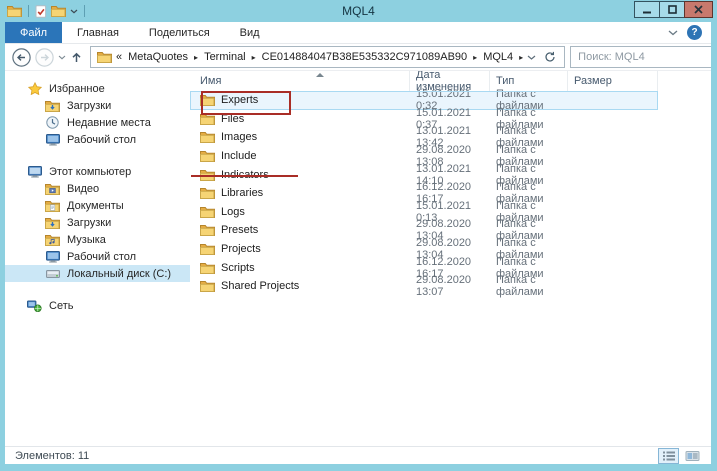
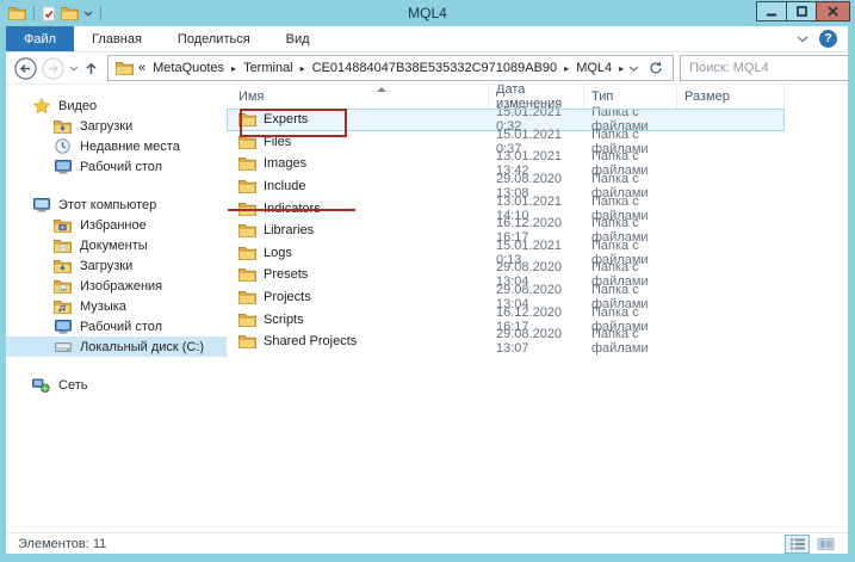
  MQL4
  Файл
  Главная
  Поделиться
  Вид
  ?
  «
  MetaQuotes
  ▸
  Terminal
  ▸
  CE014884047B38E535332C971089AB90
  ▸
  MQL4
  ▸
  Поиск: MQL4
- Избранное
+ Видео
  Загрузки
  Недавние места
  Рабочий стол
  Этот компьютер
- Видео
+ Избранное
  Документы
  Загрузки
+ Изображения
  Музыка
  Рабочий стол
  Локальный диск (C:)
  Сеть
  Имя
  Дата изменения
  Тип
  Размер
  Experts
  15.01.2021 0:32
  Папка с файлами
  Files
  15.01.2021 0:37
  Папка с файлами
  Images
  13.01.2021 13:42
  Папка с файлами
  Include
  29.08.2020 13:08
  Папка с файлами
  13.01.2021 14:10
  Папка с файлами
  Libraries
  16.12.2020 16:17
  Папка с файлами
  Logs
  15.01.2021 0:13
  Папка с файлами
  Presets
  29.08.2020 13:04
  Папка с файлами
  Projects
  29.08.2020 13:04
  Папка с файлами
  Scripts
  16.12.2020 16:17
  Папка с файлами
  Shared Projects
  29.08.2020 13:07
  Папка с файлами
  Элементов: 11
